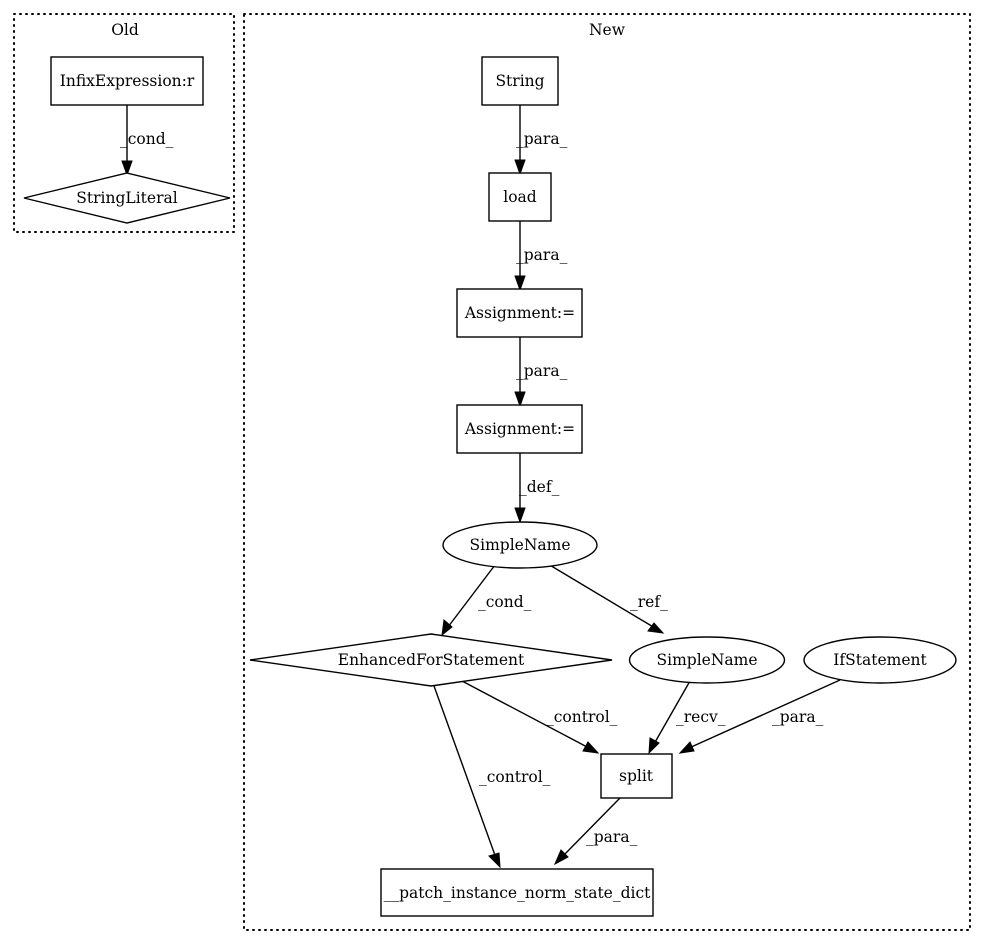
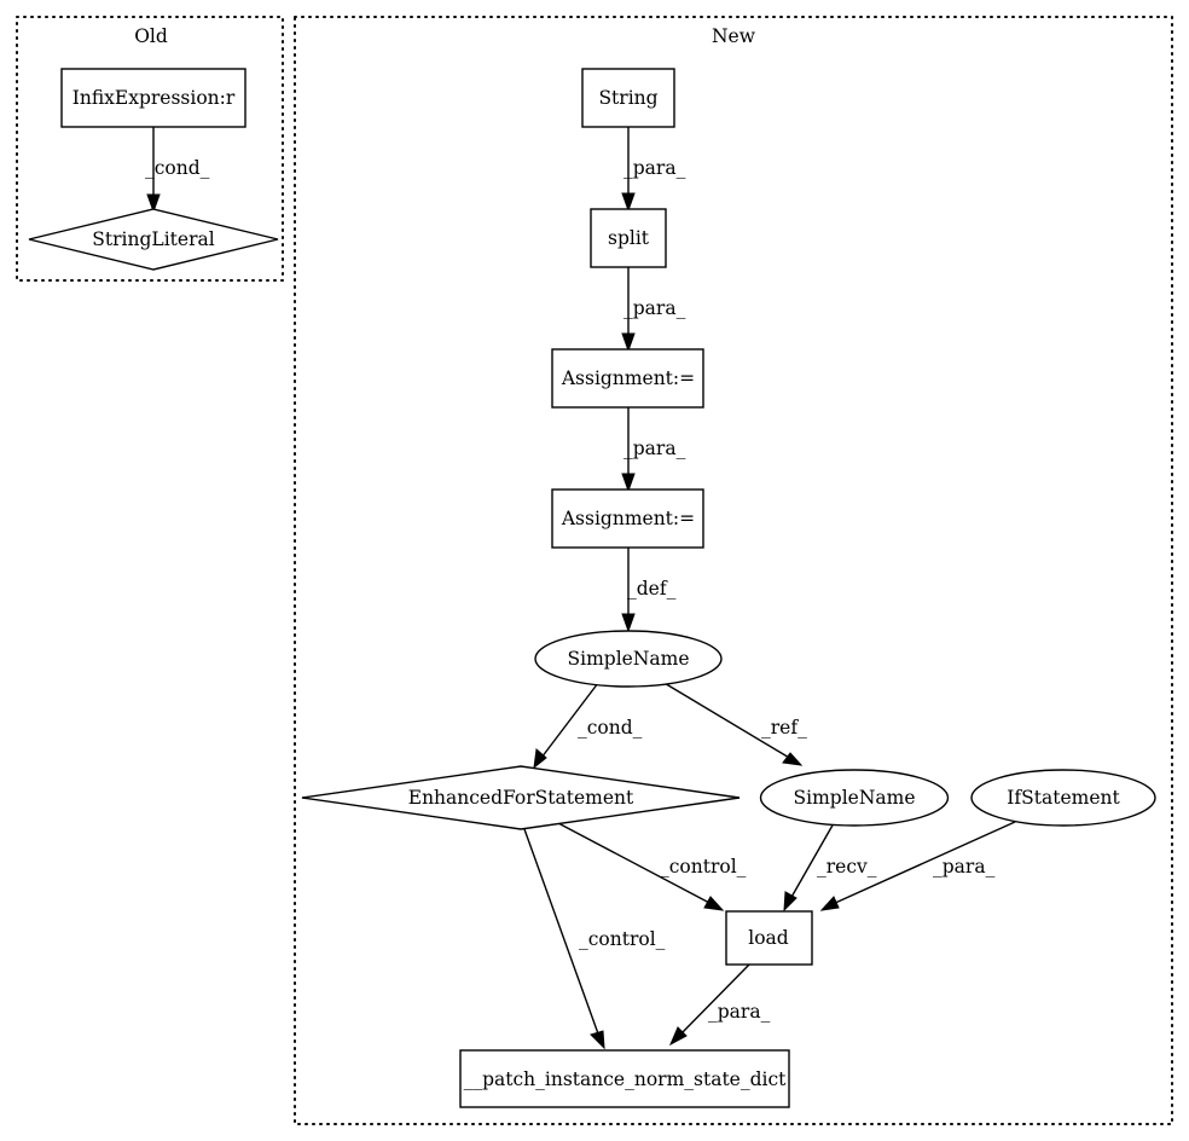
  Old
  New
  _cond_
  _para_
  _para_
  _para_
  _def_
  _cond_
  _ref_
  _control_
  _control_
  _recv_
  _para_
  _para_
  InfixExpression:r
  StringLiteral
  String
- load
+ split
  Assignment:=
  Assignment:=
  SimpleName
  EnhancedForStatement
  SimpleName
  IfStatement
- split
+ load
  __patch_instance_norm_state_dict
